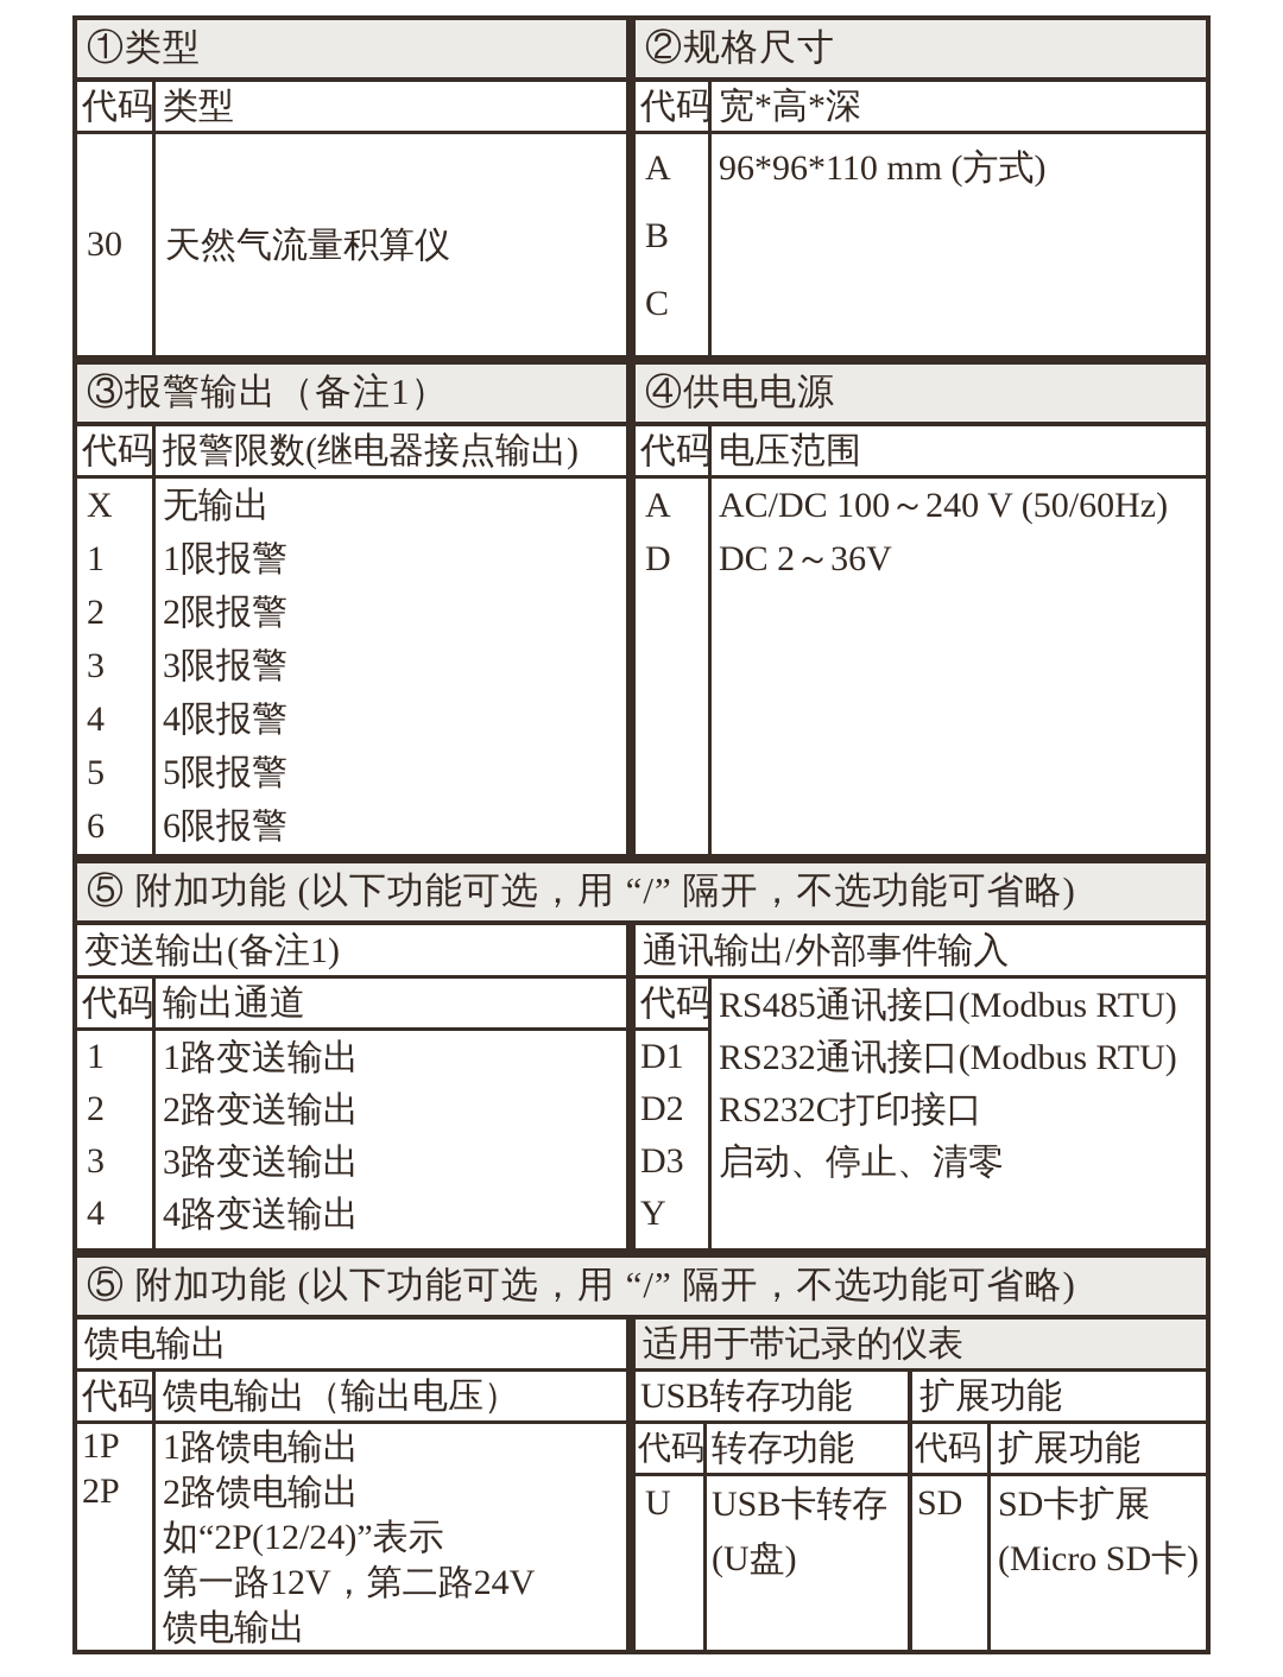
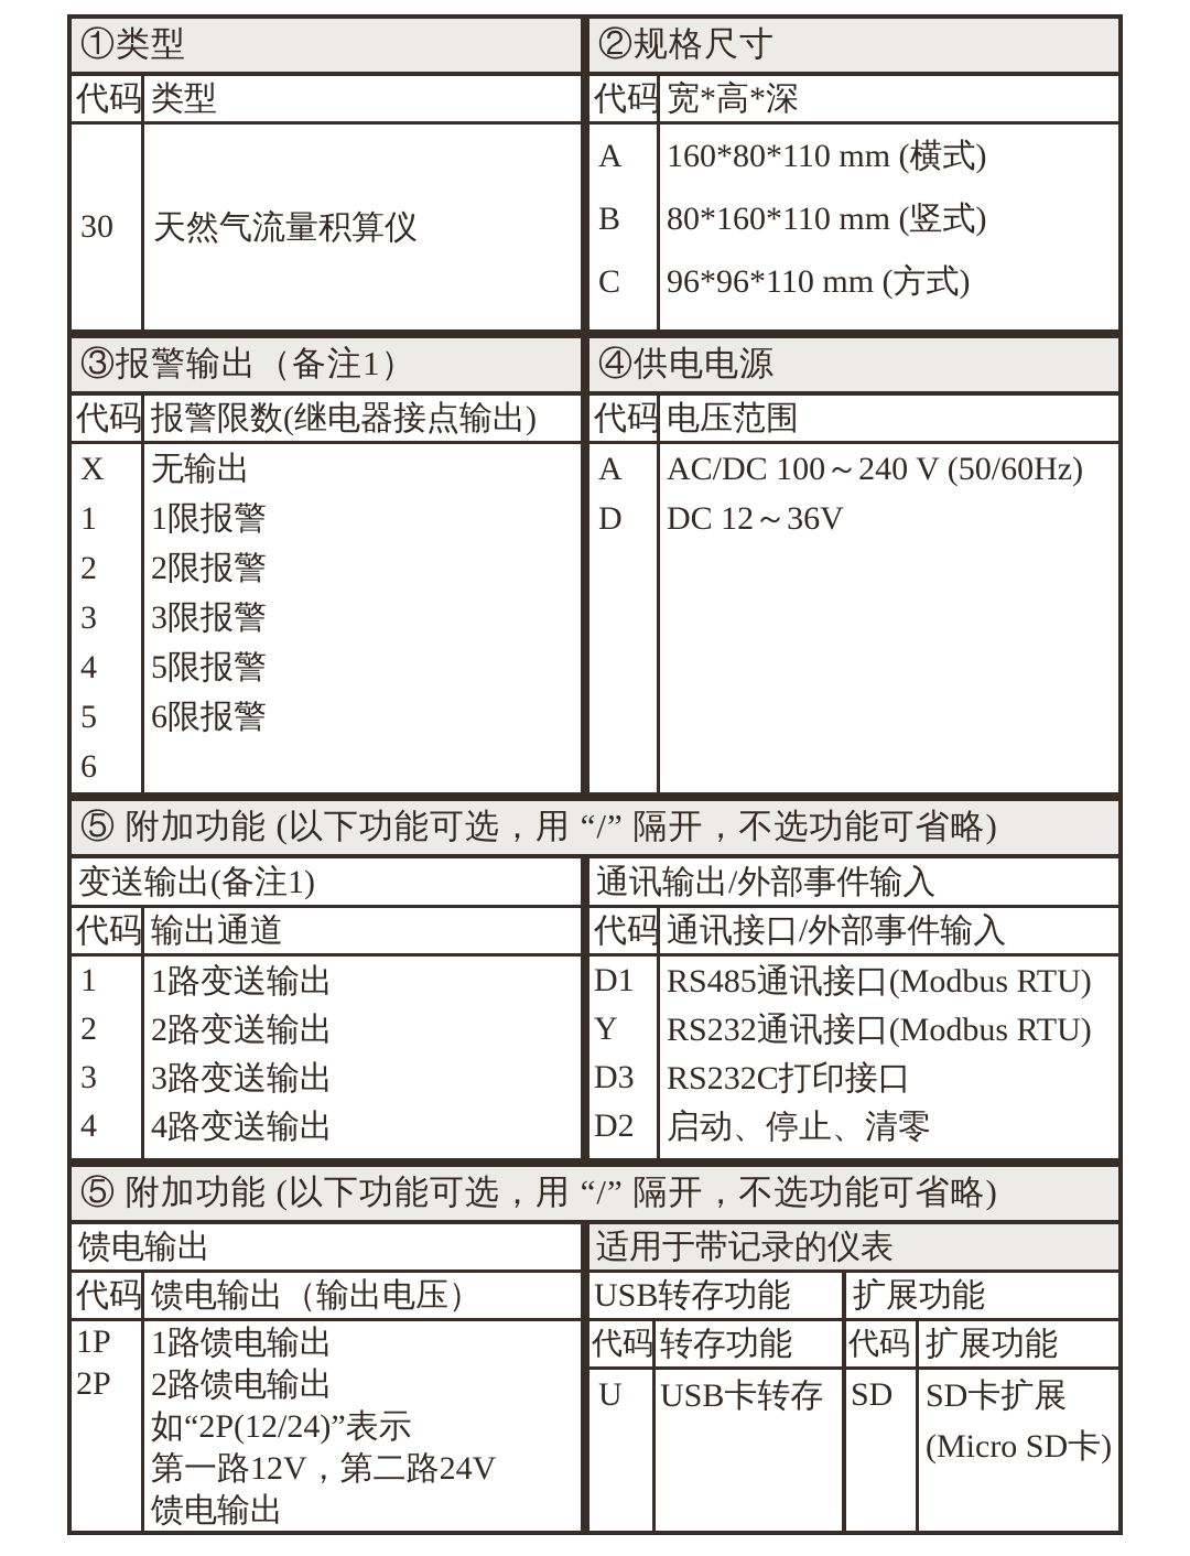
  ①类型
  代码
  30
  类型
  天然气流量积算仪
  ②规格尺寸
  代码
  A
  B
  C
  宽*高*深
+ 160*80*110 mm (横式)
+ 80*160*110 mm (竖式)
  96*96*110 mm (方式)
  ③报警输出（备注1）
  代码
  X
  1
  2
  3
  4
  5
  6
  报警限数(继电器接点输出)
  无输出
  1限报警
  2限报警
  3限报警
- 4限报警
  5限报警
  6限报警
  ④供电电源
  代码
  A
  D
  电压范围
  AC/DC 100～240 V (50/60Hz)
- DC 2～36V
+ DC 12～36V
  ⑤ 附加功能 (以下功能可选，用 “/” 隔开，不选功能可省略)
  变送输出(备注1)
  代码
  1
  2
  3
  4
  输出通道
  1路变送输出
  2路变送输出
  3路变送输出
  4路变送输出
  通讯输出/外部事件输入
  代码
  D1
- D2
+ Y
  D3
- Y
+ D2
+ 通讯接口/外部事件输入
  RS485通讯接口(Modbus RTU)
  RS232通讯接口(Modbus RTU)
  RS232C打印接口
  启动、停止、清零
  ⑤ 附加功能 (以下功能可选，用 “/” 隔开，不选功能可省略)
  馈电输出
  代码
  1P
  2P
  馈电输出（输出电压）
  1路馈电输出
  2路馈电输出
  如“2P(12/24)”表示
  第一路12V，第二路24V
  馈电输出
  适用于带记录的仪表
  USB转存功能
  代码
  U
  转存功能
  USB卡转存
- (U盘)
  扩展功能
  代码
  SD
  扩展功能
  SD卡扩展
  (Micro SD卡)
